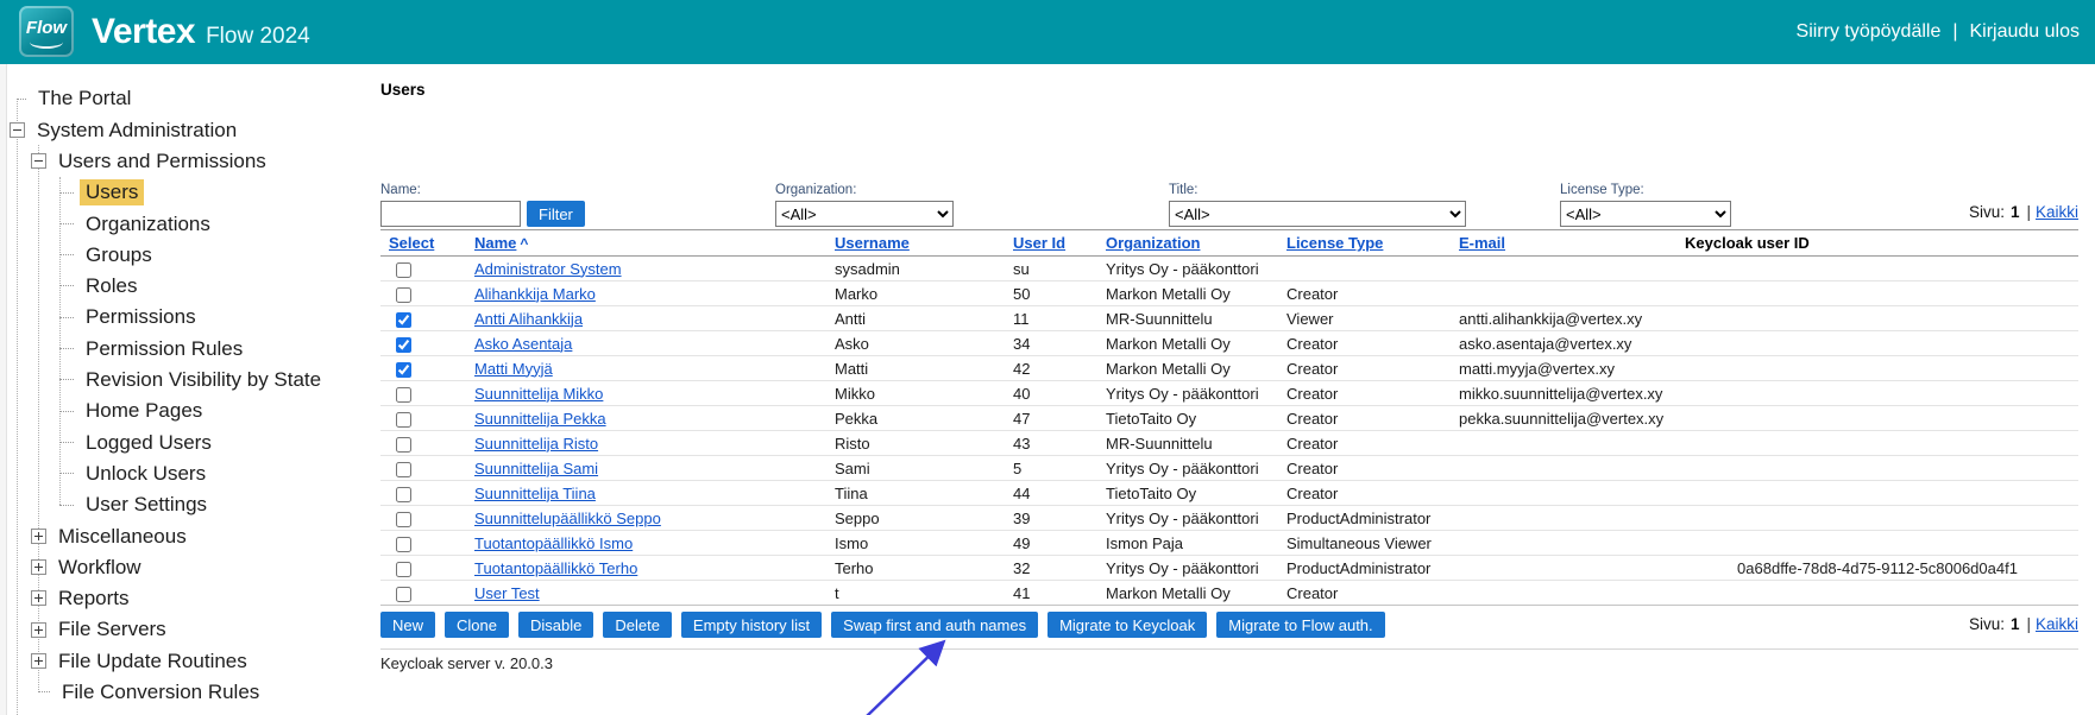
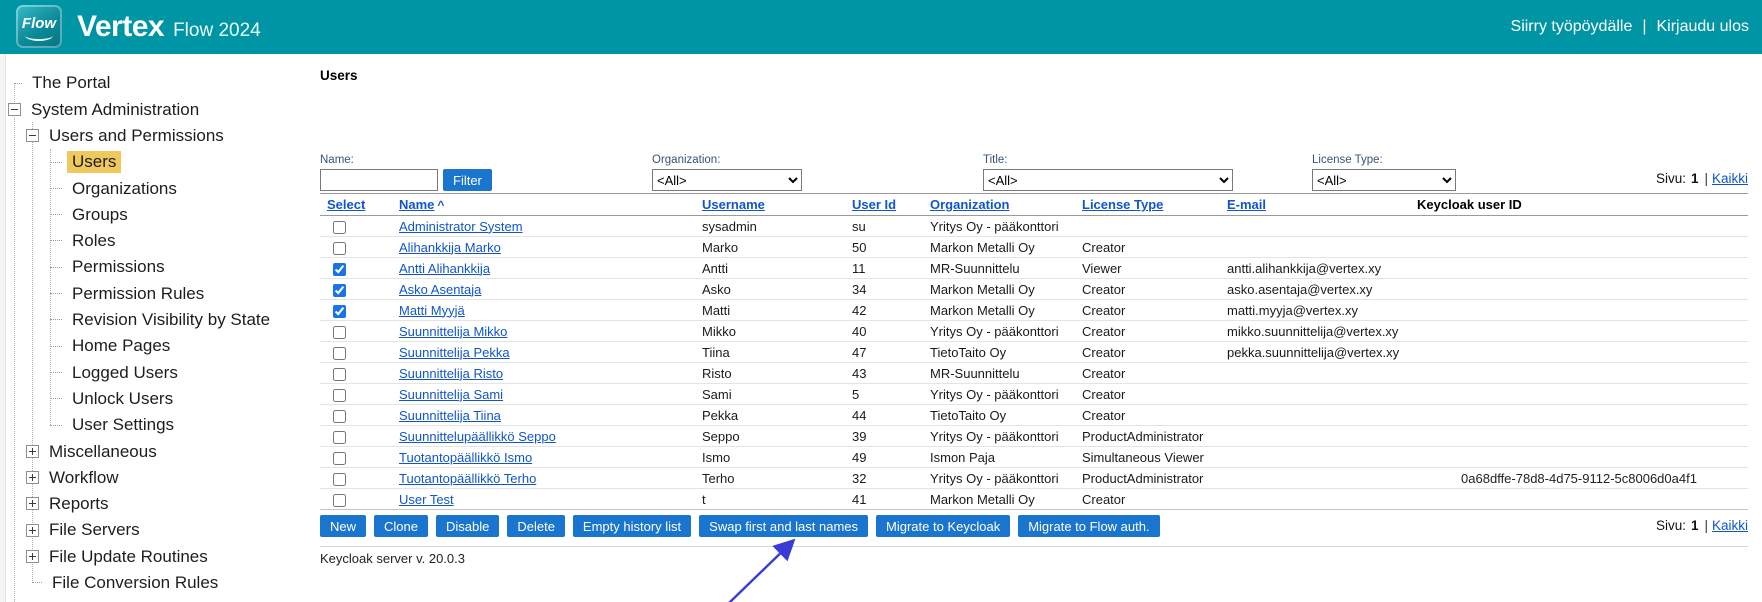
  Flow
  Vertex
  Flow 2024
  Siirry työpöydälle
  |
  Kirjaudu ulos
  The Portal
  System Administration
  Users and Permissions
  Users
  Organizations
  Groups
  Roles
  Permissions
  Permission Rules
  Revision Visibility by State
  Home Pages
  Logged Users
  Unlock Users
  User Settings
  Miscellaneous
  Workflow
  Reports
  File Servers
  File Update Routines
  File Conversion Rules
  Users
  Name:
  Filter
  Organization:
  <All>
  Title:
  <All>
  License Type:
  <All>
  Sivu: 1 | Kaikki
  Select	Name ^	Username	User Id	Organization	License Type	E-mail	Keycloak user ID
  	Administrator System	sysadmin	su	Yritys Oy - pääkonttori
  	Alihankkija Marko	Marko	50	Markon Metalli Oy	Creator
  	Antti Alihankkija	Antti	11	MR-Suunnittelu	Viewer	antti.alihankkija@vertex.xy
  	Asko Asentaja	Asko	34	Markon Metalli Oy	Creator	asko.asentaja@vertex.xy
  	Matti Myyjä	Matti	42	Markon Metalli Oy	Creator	matti.myyja@vertex.xy
  	Suunnittelija Mikko	Mikko	40	Yritys Oy - pääkonttori	Creator	mikko.suunnittelija@vertex.xy
- 	Suunnittelija Pekka	Pekka	47	TietoTaito Oy	Creator	pekka.suunnittelija@vertex.xy
+ 	Suunnittelija Pekka	Tiina	47	TietoTaito Oy	Creator	pekka.suunnittelija@vertex.xy
  	Suunnittelija Risto	Risto	43	MR-Suunnittelu	Creator
  	Suunnittelija Sami	Sami	5	Yritys Oy - pääkonttori	Creator
- 	Suunnittelija Tiina	Tiina	44	TietoTaito Oy	Creator
+ 	Suunnittelija Tiina	Pekka	44	TietoTaito Oy	Creator
  	Suunnittelupäällikkö Seppo	Seppo	39	Yritys Oy - pääkonttori	ProductAdministrator
  	Tuotantopäällikkö Ismo	Ismo	49	Ismon Paja	Simultaneous Viewer
  	Tuotantopäällikkö Terho	Terho	32	Yritys Oy - pääkonttori	ProductAdministrator		0a68dffe-78d8-4d75-9112-5c8006d0a4f1
  	User Test	t	41	Markon Metalli Oy	Creator
  New
  Clone
  Disable
  Delete
  Empty history list
- Swap first and auth names
+ Swap first and last names
  Migrate to Keycloak
  Migrate to Flow auth.
  Sivu: 1 | Kaikki
  Keycloak server v. 20.0.3
